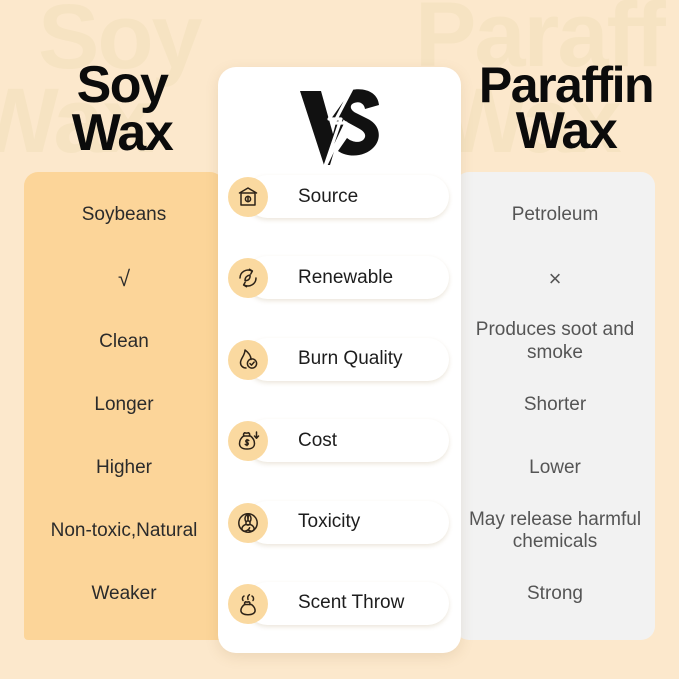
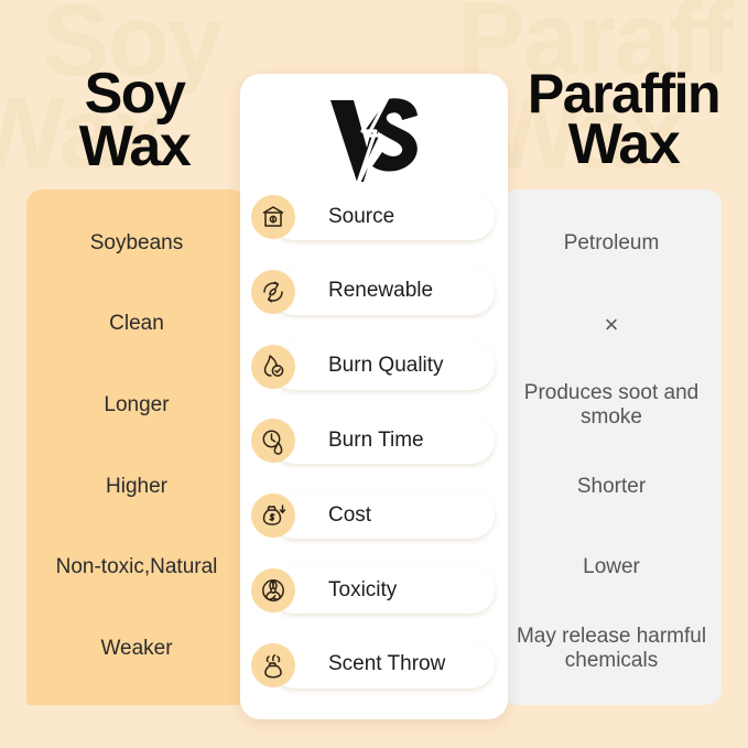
  Soy
  Wax
  Paraff
  Wax
  Soy
  Wax
  Paraffin
  Wax
  Soybeans
- √
  Clean
  Longer
  Higher
  Non-toxic,Natural
  Weaker
  Petroleum
  ×
  Produces soot and smoke
  Shorter
  Lower
  May release harmful chemicals
- Strong
  Source
  Renewable
  Burn Quality
+ Burn Time
  Cost
  Toxicity
  Scent Throw
